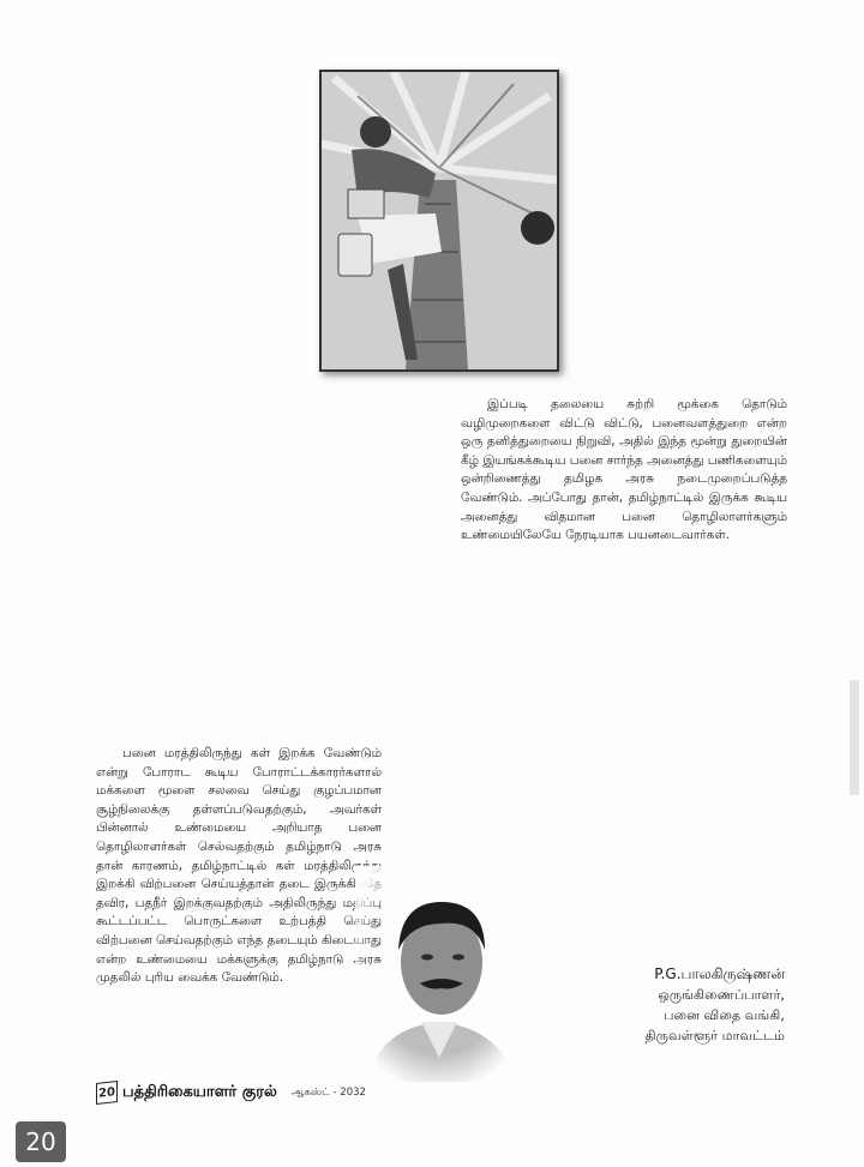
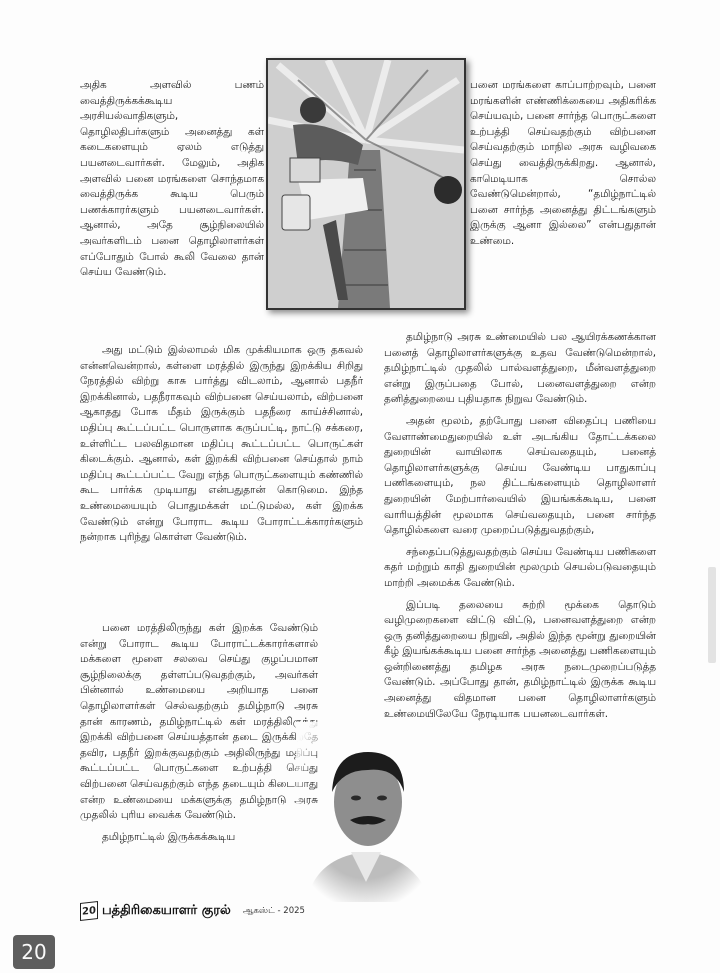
+ அதிக அளவில் பணம் வைத்திருக்கக்கூடிய அரசியல்வாதிகளும், தொழிலதிபர்களும் அனைத்து கள் கடைகளையும் ஏலம் எடுத்து பயனடைவார்கள். மேலும், அதிக அளவில் பனை மரங்களை சொந்தமாக வைத்திருக்க கூடிய பெரும் பணக்காரர்களும் பயனடைவார்கள். ஆனால், அதே சூழ்நிலையில் அவர்களிடம் பனை தொழிலாளர்கள் எப்போதும் போல் கூலி வேலை தான் செய்ய வேண்டும்.
+ பனை மரங்களை காப்பாற்றவும், பனை மரங்களின் எண்ணிக்கையை அதிகரிக்க செய்யவும், பனை சார்ந்த பொருட்களை உற்பத்தி செய்வதற்கும் விற்பனை செய்வதற்கும் மாநில அரசு வழிவகை செய்து வைத்திருக்கிறது. ஆனால், காமெடியாக சொல்ல வேண்டுமென்றால், “தமிழ்நாட்டில் பனை சார்ந்த அனைத்து திட்டங்களும் இருக்கு ஆனா இல்லை” என்பதுதான் உண்மை.
+ அது மட்டும் இல்லாமல் மிக முக்கியமாக ஒரு தகவல் என்னவென்றால், கள்ளை மரத்தில் இருந்து இறக்கிய சிறிது நேரத்தில் விற்று காசு பார்த்து விடலாம், ஆனால் பதநீர் இறக்கினால், பதநீராகவும் விற்பனை செய்யலாம், விற்பனை ஆகாதது போக மீதம் இருக்கும் பதநீரை காய்ச்சினால், மதிப்பு கூட்டப்பட்ட பொருளாக கருப்பட்டி, நாட்டு சக்கரை, உள்ளிட்ட பலவிதமான மதிப்பு கூட்டப்பட்ட பொருட்கள் கிடைக்கும். ஆனால், கள் இறக்கி விற்பனை செய்தால் நாம் மதிப்பு கூட்டப்பட்ட வேறு எந்த பொருட்களையும் கண்ணில் கூட பார்க்க முடியாது என்பதுதான் கொடுமை. இந்த உண்மையையும் பொதுமக்கள் மட்டுமல்ல, கள் இறக்க வேண்டும் என்று போராட கூடிய போராட்டக்காரர்களும் நன்றாக புரிந்து கொள்ள வேண்டும்.
  பனை மரத்திலிருந்து கள் இறக்க வேண்டும் என்று போராட கூடிய போராட்டக்காரர்களால் மக்களை மூளை சலவை செய்து குழப்பமான சூழ்நிலைக்கு தள்ளப்படுவதற்கும், அவர்கள் பின்னால் உண்மையை அறியாத பனை தொழிலாளர்கள் செல்வதற்கும் தமிழ்நாடு அரசு தான் காரணம், தமிழ்நாட்டில் கள் மரத்திலிருந்து இறக்கி விற்பனை செய்யத்தான் தடை இருக்கி தவிர, பதநீர் இறக்குவதற்கும் அதிலிருந்து ம கூட்டப்பட்ட பொருட்களை உற்பத்தி செ விற்பனை செய்வதற்கும் எந்த தடையும் கிடை என்ற உண்மையை மக்களுக்கு தமிழ்நாடு முதலில் புரிய வைக்க வேண்டும்.
+ தமிழ்நாட்டில் இருக்கக்கூடிய
+ தமிழ்நாடு அரசு உண்மையில் பல ஆயிரக்கணக்கான பனைத் தொழிலாளர்களுக்கு உதவ வேண்டுமென்றால், தமிழ்நாட்டில் முதலில் பால்வளத்துறை, மீன்வளத்துறை என்று இருப்பதை போல், பனைவளத்துறை என்ற தனித்துறையை புதியதாக நிறுவ வேண்டும்.
+ அதன் மூலம், தற்போது பனை விதைப்பு பணியை வேளாண்மைதுறையில் உள் அடங்கிய தோட்டக்கலை துறையின் வாயிலாக செய்வதையும், பனைத் தொழிலாளர்களுக்கு செய்ய வேண்டிய பாதுகாப்பு பணிகளையும், நல திட்டங்களையும் தொழிலாளர் துறையின் மேற்பார்வையில் இயங்கக்கூடிய, பனை வாரியத்தின் மூலமாக செய்வதையும், பனை சார்ந்த தொழில்களை வரை முறைப்படுத்துவதற்கும்,
+ சந்தைப்படுத்துவதற்கும் செய்ய வேண்டிய பணிகளை கதர் மற்றும் காதி துறையின் மூலமும் செயல்படுவதையும் மாற்றி அமைக்க வேண்டும்.
  இப்படி தலையை சுற்றி மூக்கை தொடும் வழிமுறைகளை விட்டு விட்டு, பனைவளத்துறை என்ற ஒரு தனித்துறையை நிறுவி, அதில் இந்த மூன்று துறையின் கீழ் இயங்கக்கூடிய பனை சார்ந்த அனைத்து பணிகளையும் ஒன்றிணைத்து தமிழக அரசு நடைமுறைப்படுத்த வேண்டும். அப்போது தான், தமிழ்நாட்டில் இருக்க கூடிய அனைத்து விதமான பனை தொழிலாளர்களும் உண்மையிலேயே நேரடியாக பயனடைவார்கள்.
- P.G.பாலகிருஷ்ணன்
- ஒருங்கிணைப்பாளர்,
- பனை விதை வங்கி,
- திருவள்ளூர் மாவட்டம்
  பத்திரிகையாளர் குரல்
- ஆகஸ்ட் - 2032
+ ஆகஸ்ட் - 2025
  20
